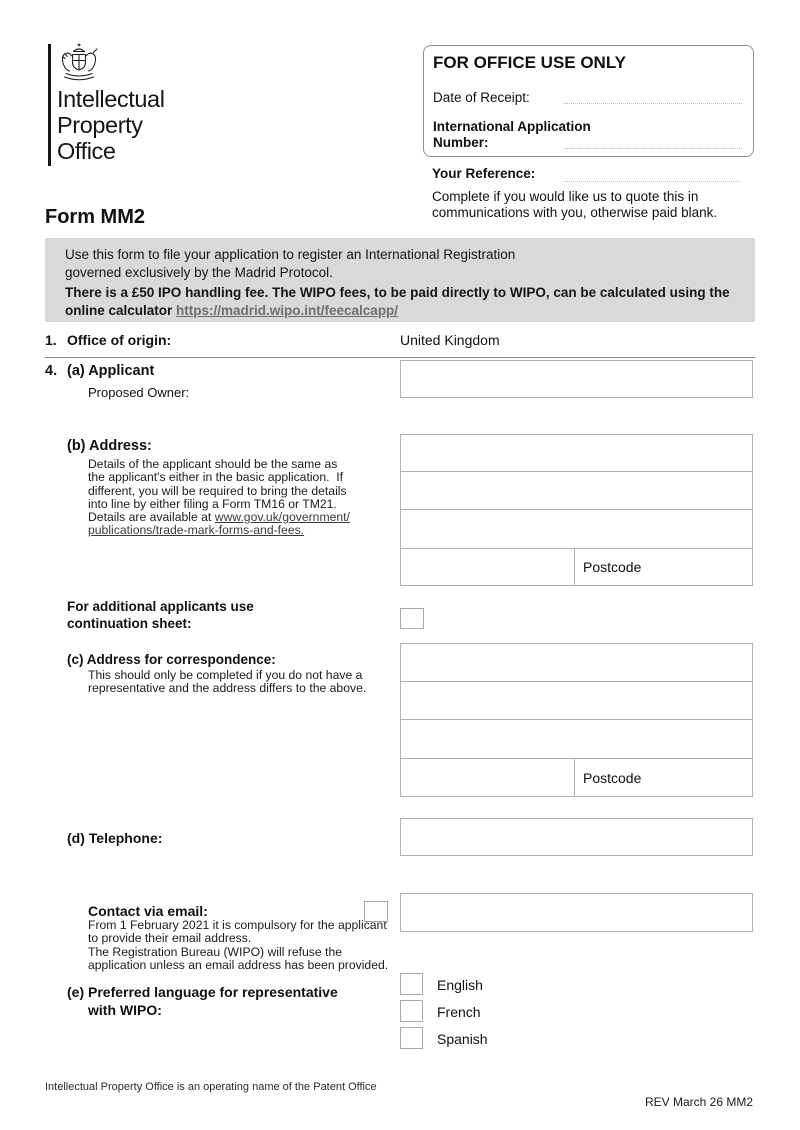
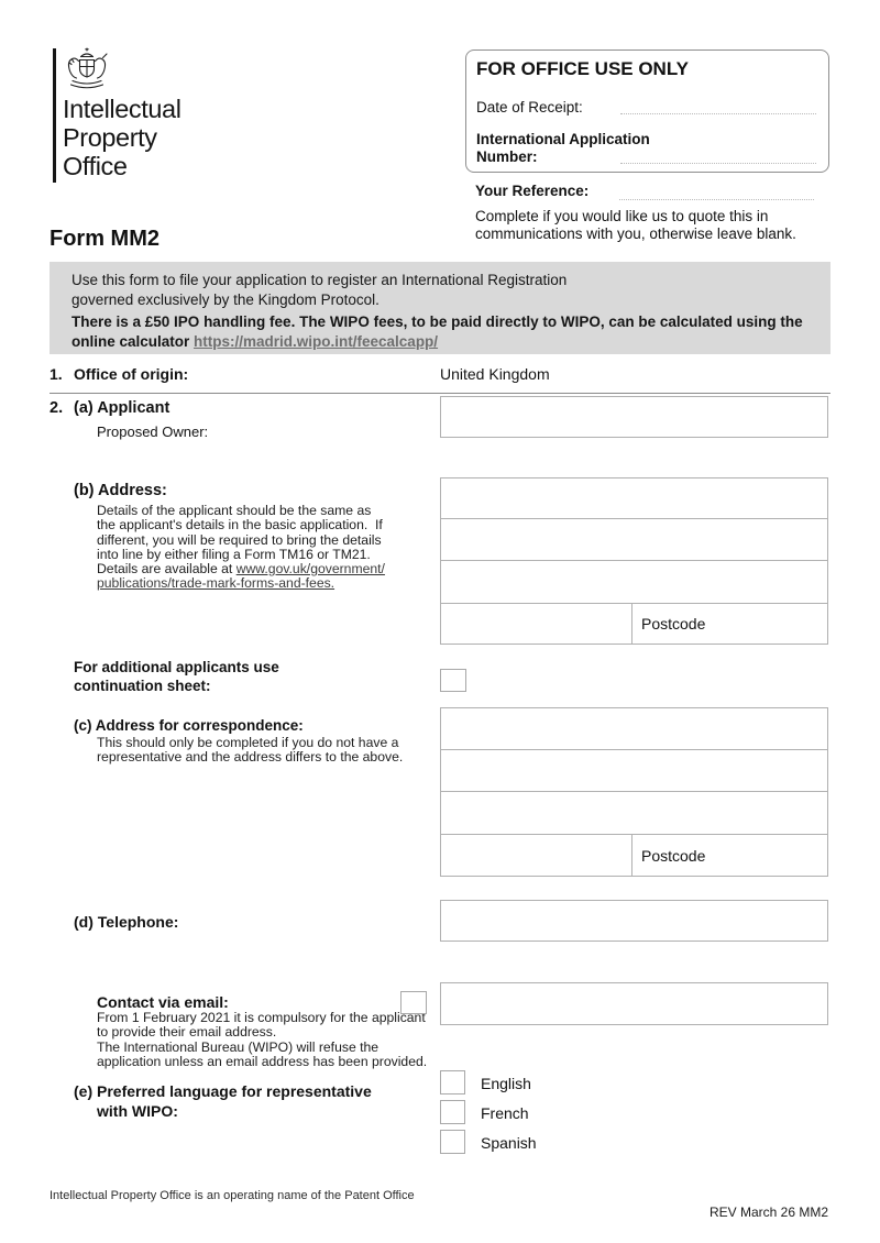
  Intellectual
  Property
  Office
  Form MM2
  FOR OFFICE USE ONLY
  Date of Receipt:
  International Application
  Number:
  Your Reference:
  Complete if you would like us to quote this in
- communications with you, otherwise paid blank.
+ communications with you, otherwise leave blank.
  Use this form to file your application to register an International Registration
- governed exclusively by the Madrid Protocol.
+ governed exclusively by the Kingdom Protocol.
  There is a £50 IPO handling fee. The WIPO fees, to be paid directly to WIPO, can be calculated using the
  online calculator https://madrid.wipo.int/feecalcapp/
  1.
  Office of origin:
  United Kingdom
- 4.
+ 2.
  (a) Applicant
  Proposed Owner:
  (b) Address:
  Details of the applicant should be the same as
- the applicant's either in the basic application. If
+ the applicant's details in the basic application. If
  different, you will be required to bring the details
  into line by either filing a Form TM16 or TM21.
  Details are available at www.gov.uk/government/
  publications/trade-mark-forms-and-fees.
  Postcode
  For additional applicants use
  continuation sheet:
  (c) Address for correspondence:
  This should only be completed if you do not have a
  representative and the address differs to the above.
  Postcode
  (d) Telephone:
  Contact via email:
  From 1 February 2021 it is compulsory for the applicant
  to provide their email address.
- The Registration Bureau (WIPO) will refuse the
+ The International Bureau (WIPO) will refuse the
  application unless an email address has been provided.
  (e) Preferred language for representative
  with WIPO:
  English
  French
  Spanish
  Intellectual Property Office is an operating name of the Patent Office
  REV March 26 MM2
